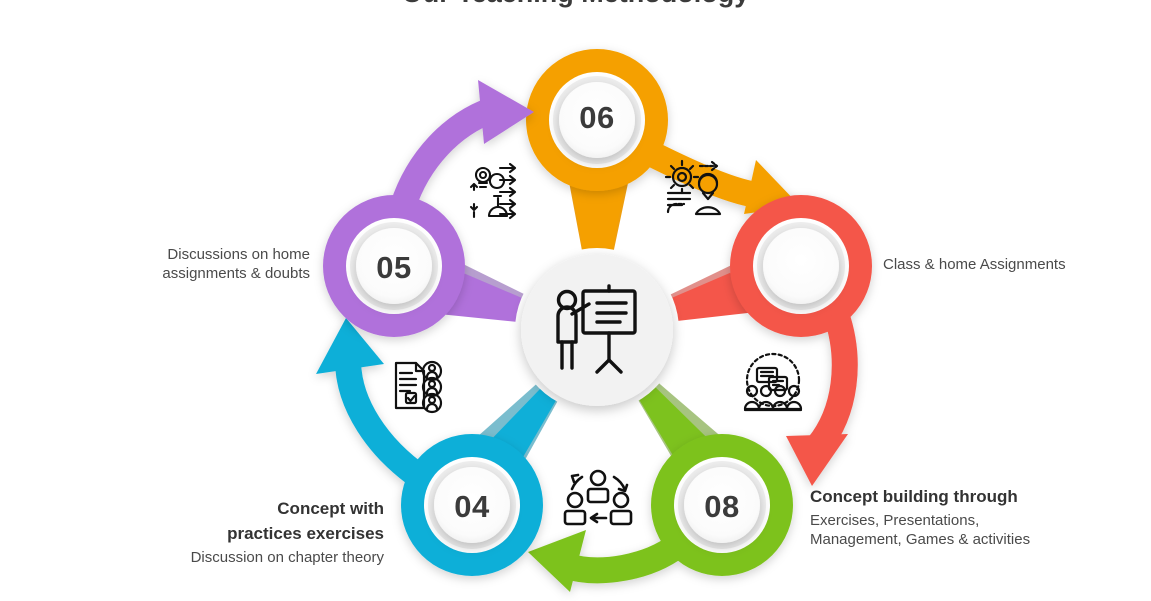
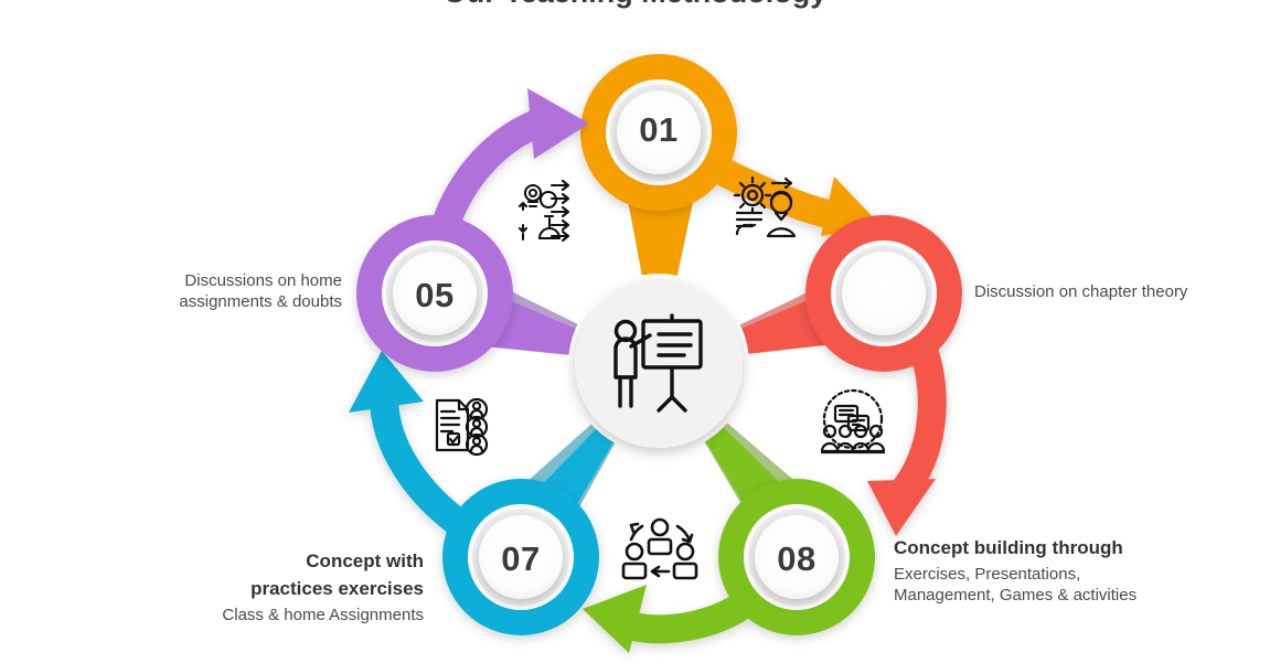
- 06
+ 01
  08
- 04
+ 07
  05
- Class & home Assignments
+ Discussion on chapter theory
  Concept building through
  Exercises, Presentations,
  Management, Games & activities
  Concept with
  practices exercises
- Discussion on chapter theory
+ Class & home Assignments
  Discussions on home
  assignments & doubts
